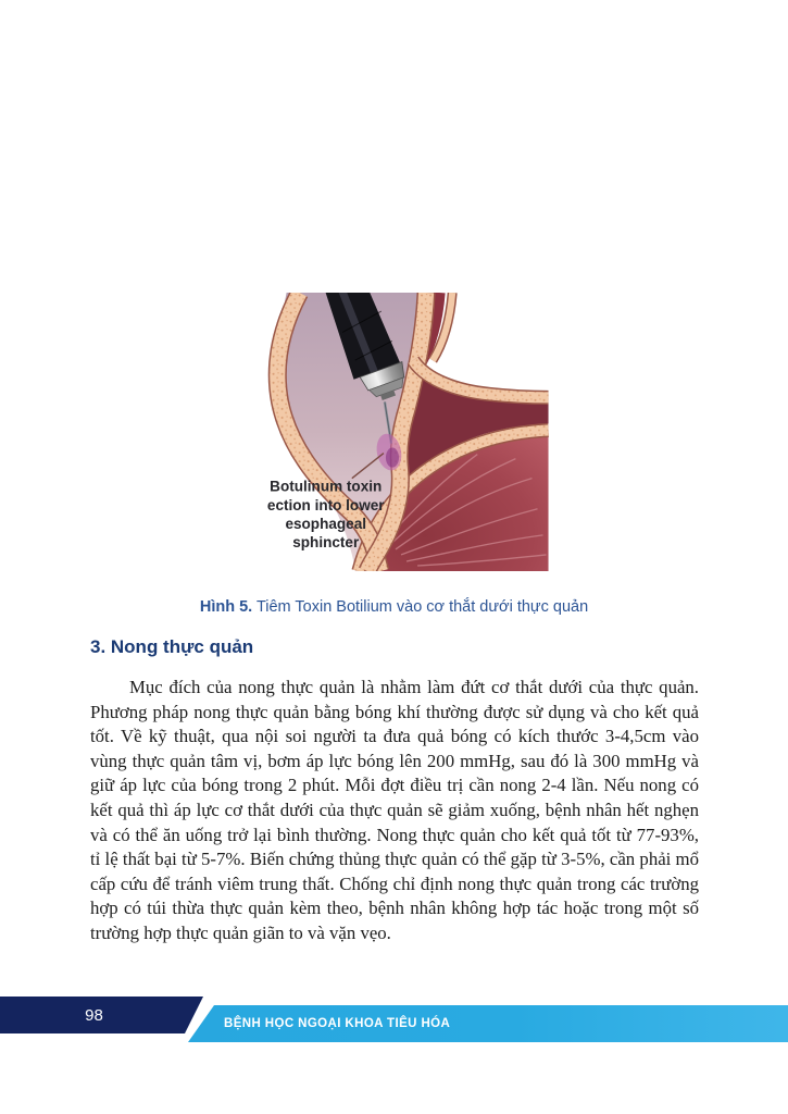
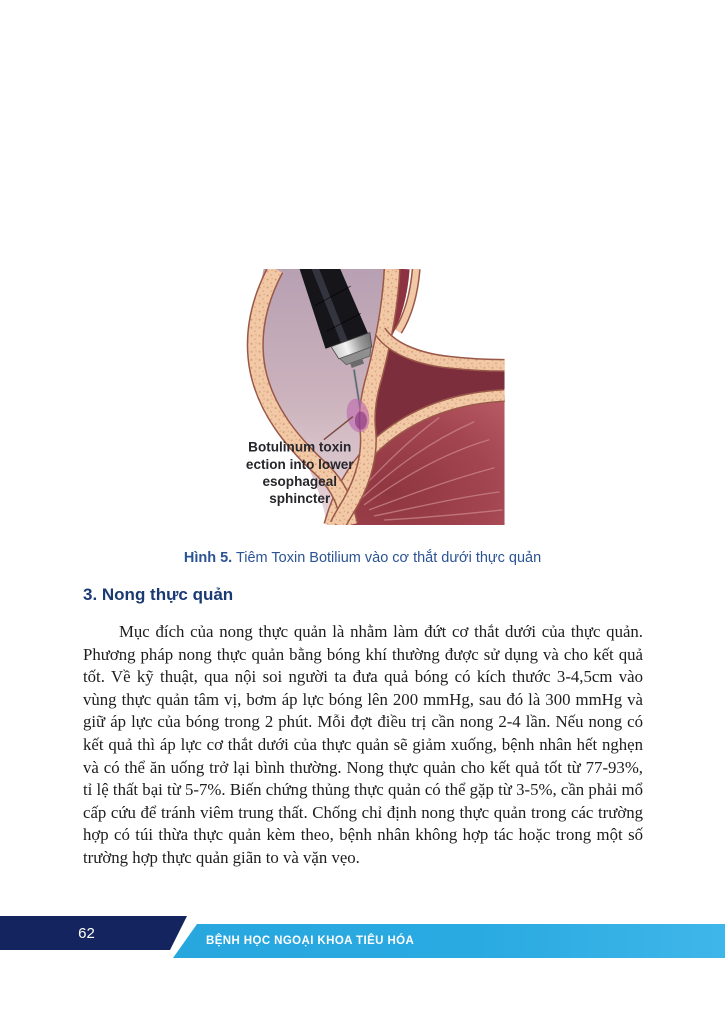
  Botulinum toxin
  ection into lower
  esophageal
  sphincter
  Hình 5. Tiêm Toxin Botilium vào cơ thắt dưới thực quản
  3. Nong thực quản
  Mục đích của nong thực quản là nhằm làm đứt cơ thắt dưới của thực quản. Phương pháp nong thực quản bằng bóng khí thường được sử dụng và cho kết quả tốt. Về kỹ thuật, qua nội soi người ta đưa quả bóng có kích thước 3-4,5cm vào vùng thực quản tâm vị, bơm áp lực bóng lên 200 mmHg, sau đó là 300 mmHg và giữ áp lực của bóng trong 2 phút. Mỗi đợt điều trị cần nong 2-4 lần. Nếu nong có kết quả thì áp lực cơ thắt dưới của thực quản sẽ giảm xuống, bệnh nhân hết nghẹn và có thể ăn uống trở lại bình thường. Nong thực quản cho kết quả tốt từ 77-93%, tỉ lệ thất bại từ 5-7%. Biến chứng thủng thực quản có thể gặp từ 3-5%, cần phải mổ cấp cứu để tránh viêm trung thất. Chống chỉ định nong thực quản trong các trường hợp có túi thừa thực quản kèm theo, bệnh nhân không hợp tác hoặc trong một số trường hợp thực quản giãn to và vặn vẹo.
- 98
+ 62
  BỆNH HỌC NGOẠI KHOA TIÊU HÓA
